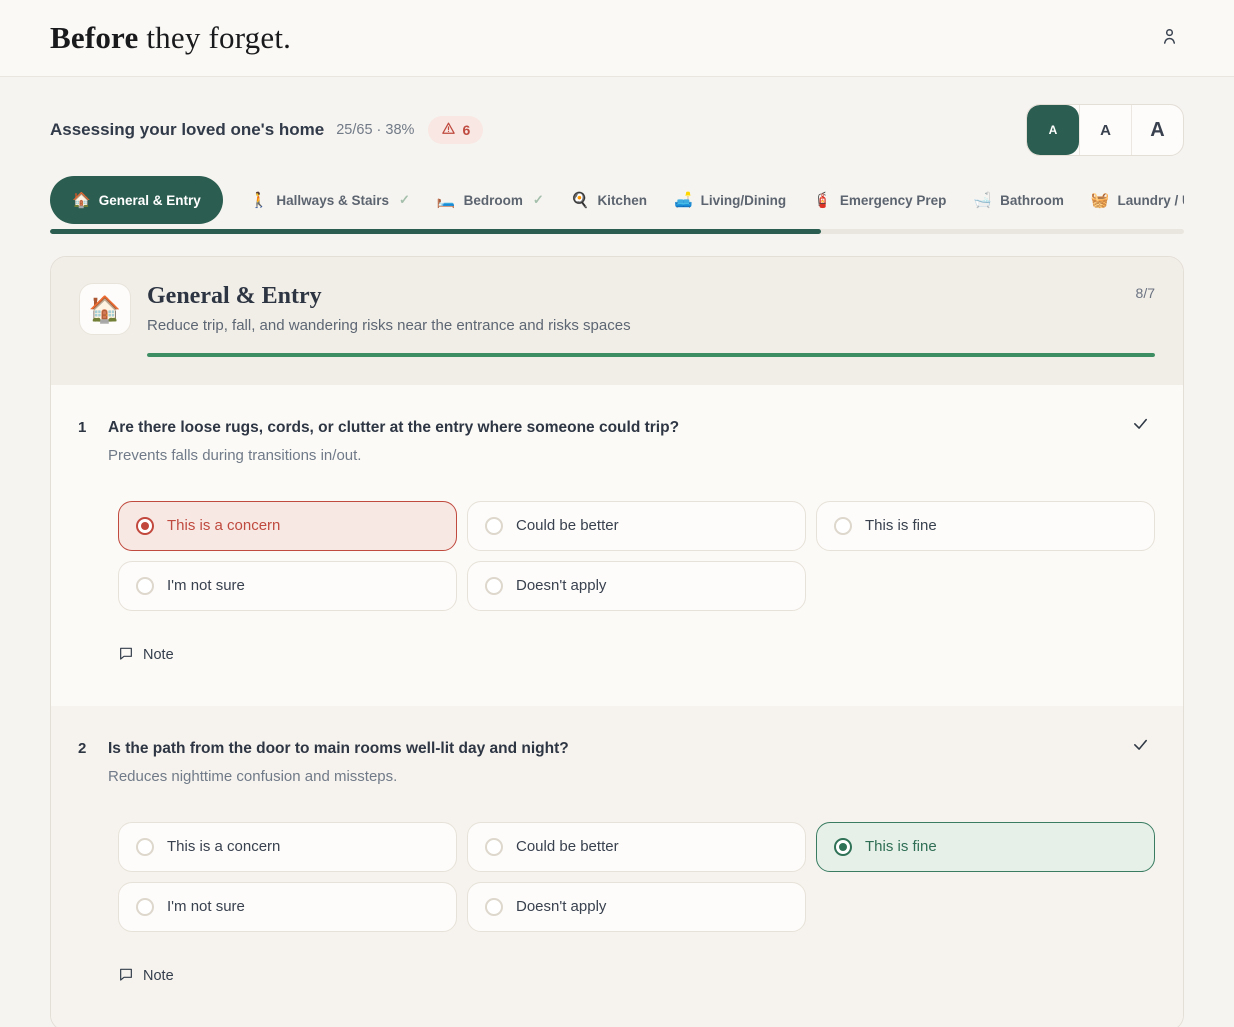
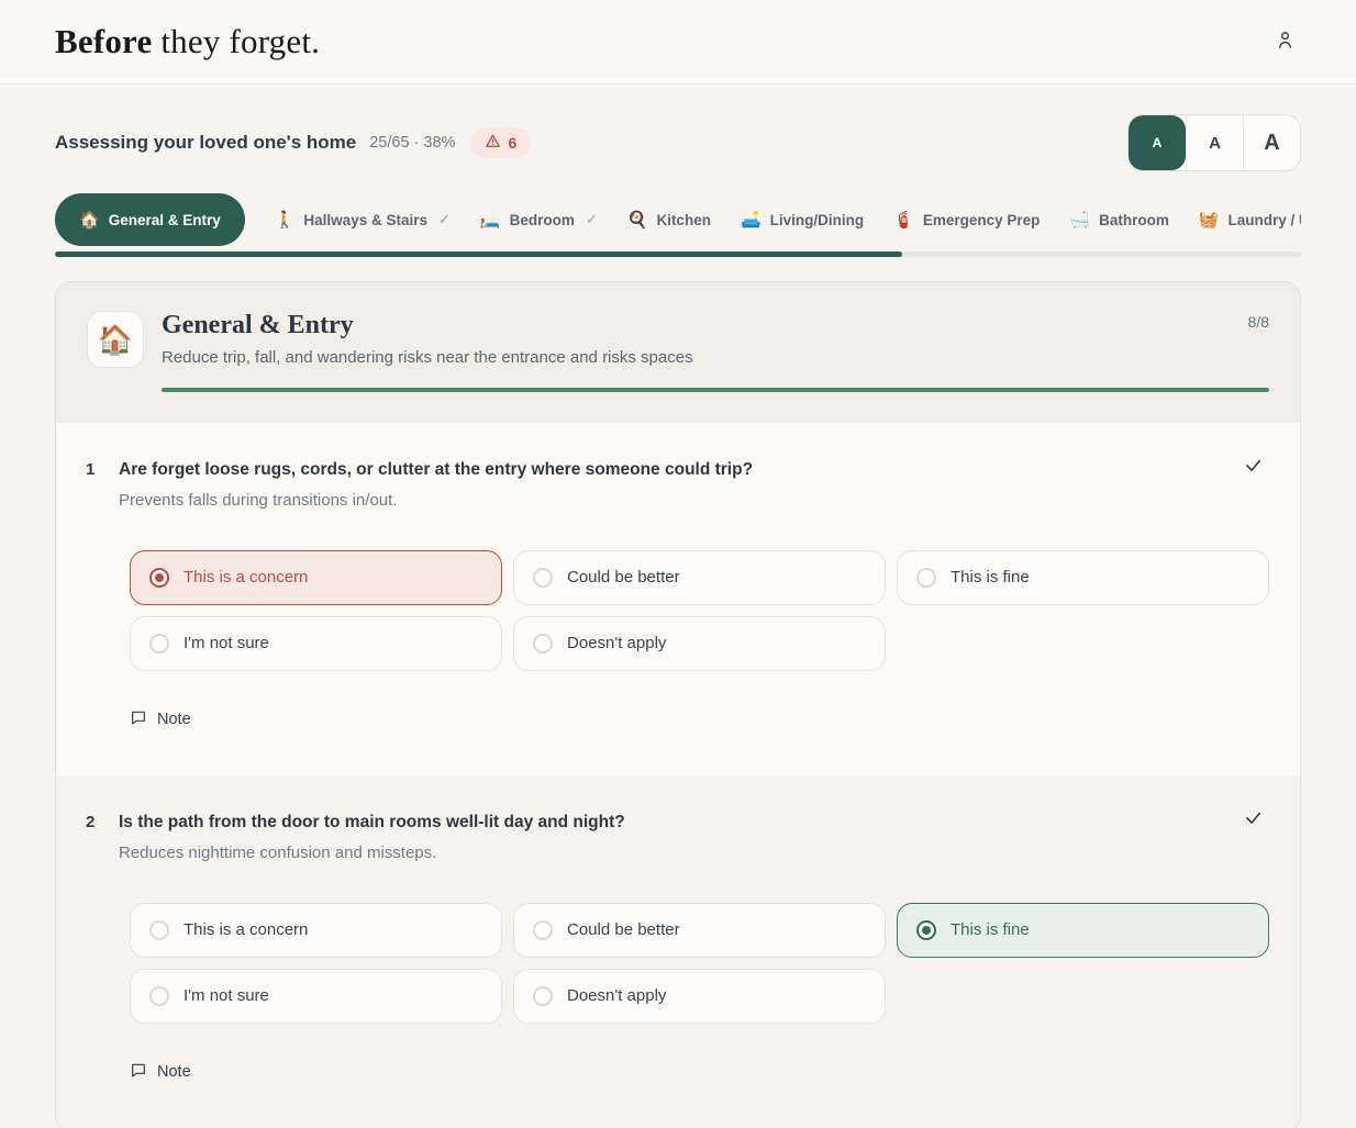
  Before they forget.
  Assessing your loved one's home
  25/65 · 38%
  6
  A
  A
  A
  🏠
  General & Entry
  🚶
  Hallways & Stairs
  ✓
  🛏️
  Bedroom
  ✓
  🍳
  Kitchen
  🛋️
  Living/Dining
  🧯
  Emergency Prep
  🛁
  Bathroom
  🧺
  🏠
  General & Entry
  Reduce trip, fall, and wandering risks near the entrance and risks spaces
- 8/7
+ 8/8
  1
- Are there loose rugs, cords, or clutter at the entry where someone could trip?
+ Are forget loose rugs, cords, or clutter at the entry where someone could trip?
  Prevents falls during transitions in/out.
  This is a concern
  Could be better
  This is fine
  I'm not sure
  Doesn't apply
  Note
  2
  Is the path from the door to main rooms well-lit day and night?
  Reduces nighttime confusion and missteps.
  This is a concern
  Could be better
  This is fine
  I'm not sure
  Doesn't apply
  Note
